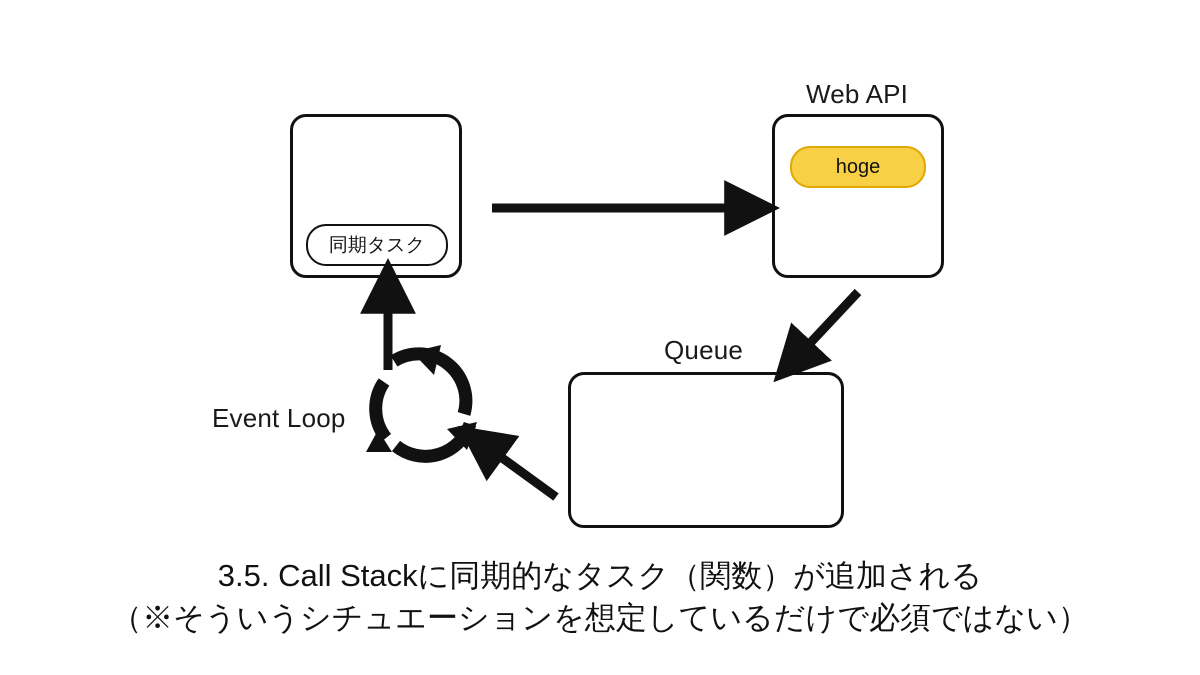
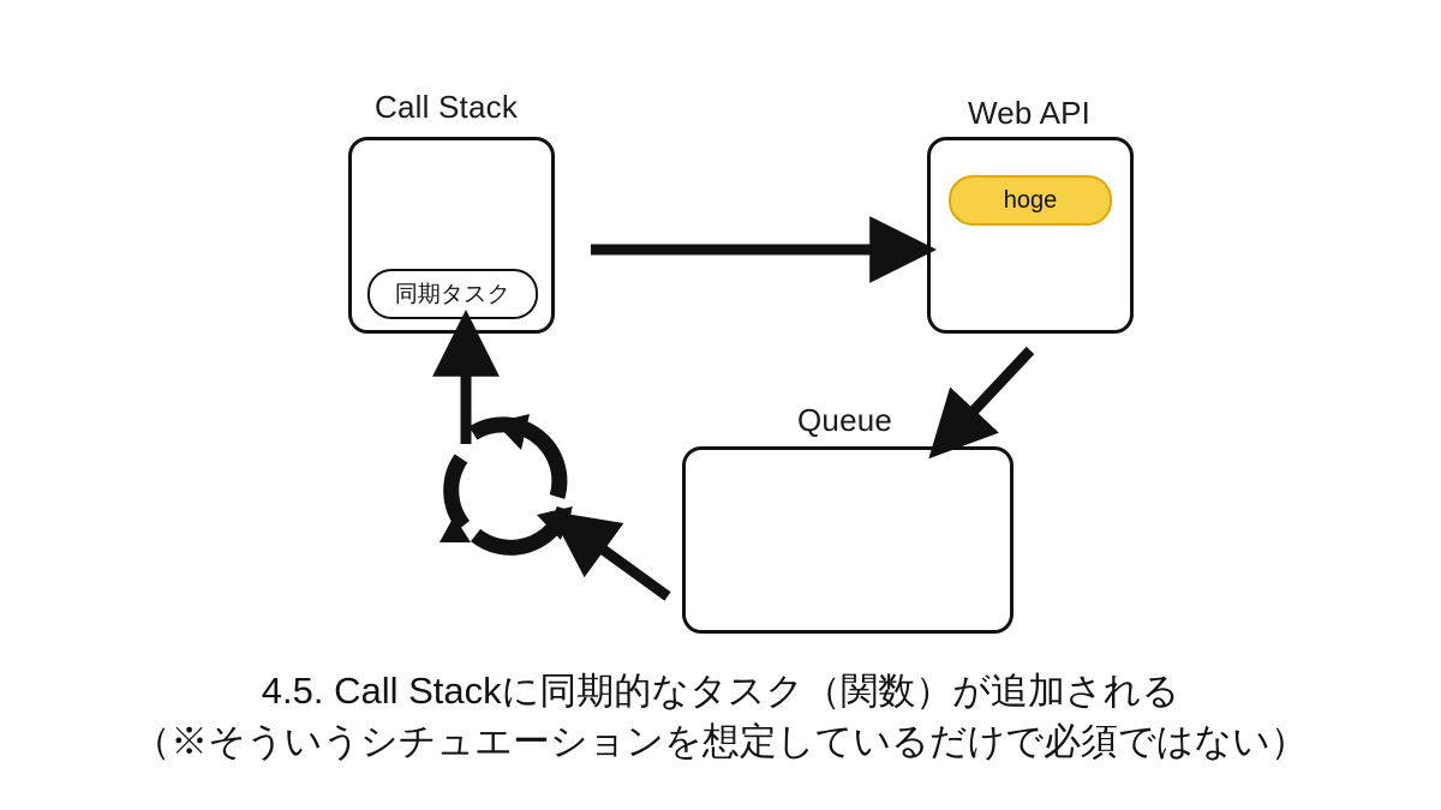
+ Call Stack
  Web API
  Queue
- Event Loop
  同期タスク
  hoge
- 3.5. Call Stackに同期的なタスク（関数）が追加される
+ 4.5. Call Stackに同期的なタスク（関数）が追加される
  （※そういうシチュエーションを想定しているだけで必須ではない）
